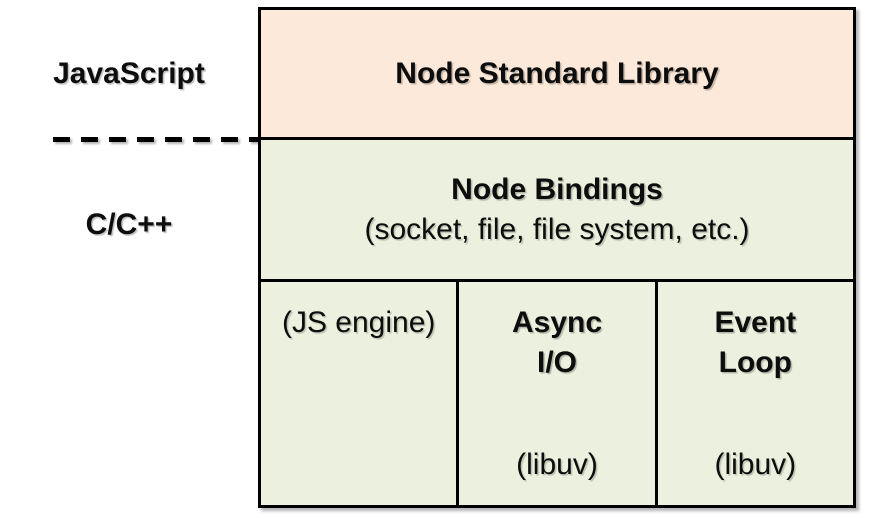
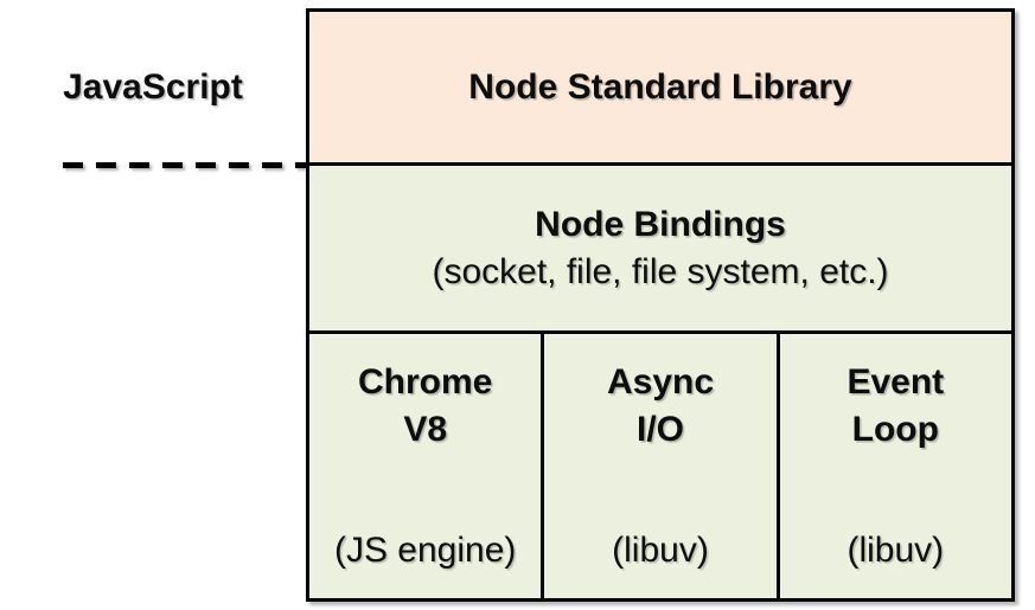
  JavaScript
- C/C++
  Node Standard Library
  Node Bindings
  (socket, file, file system, etc.)
+ Chrome
+ V8
  (JS engine)
  Async
  I/O
  (libuv)
  Event
  Loop
  (libuv)
